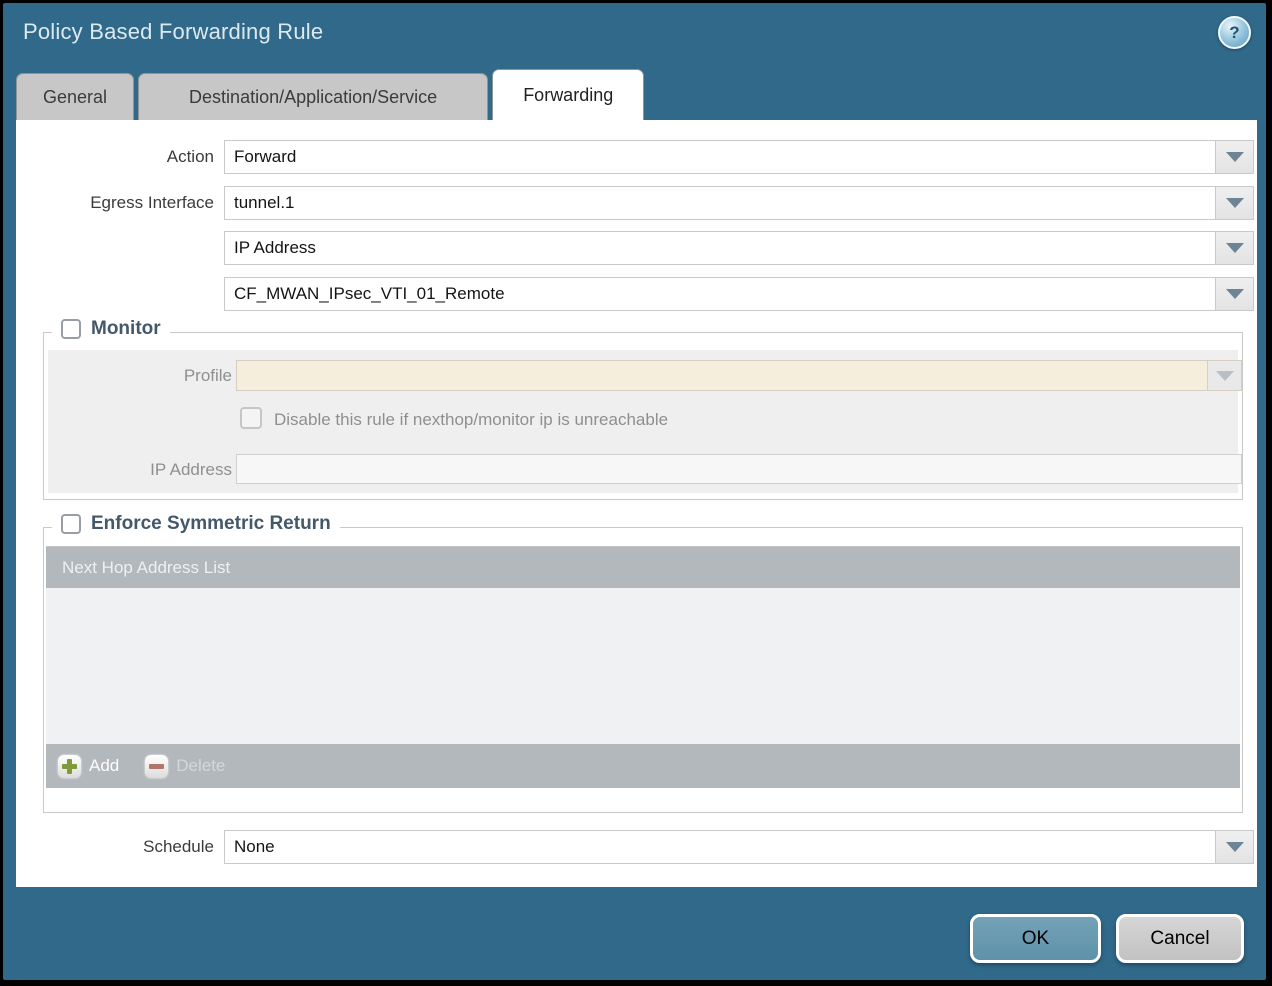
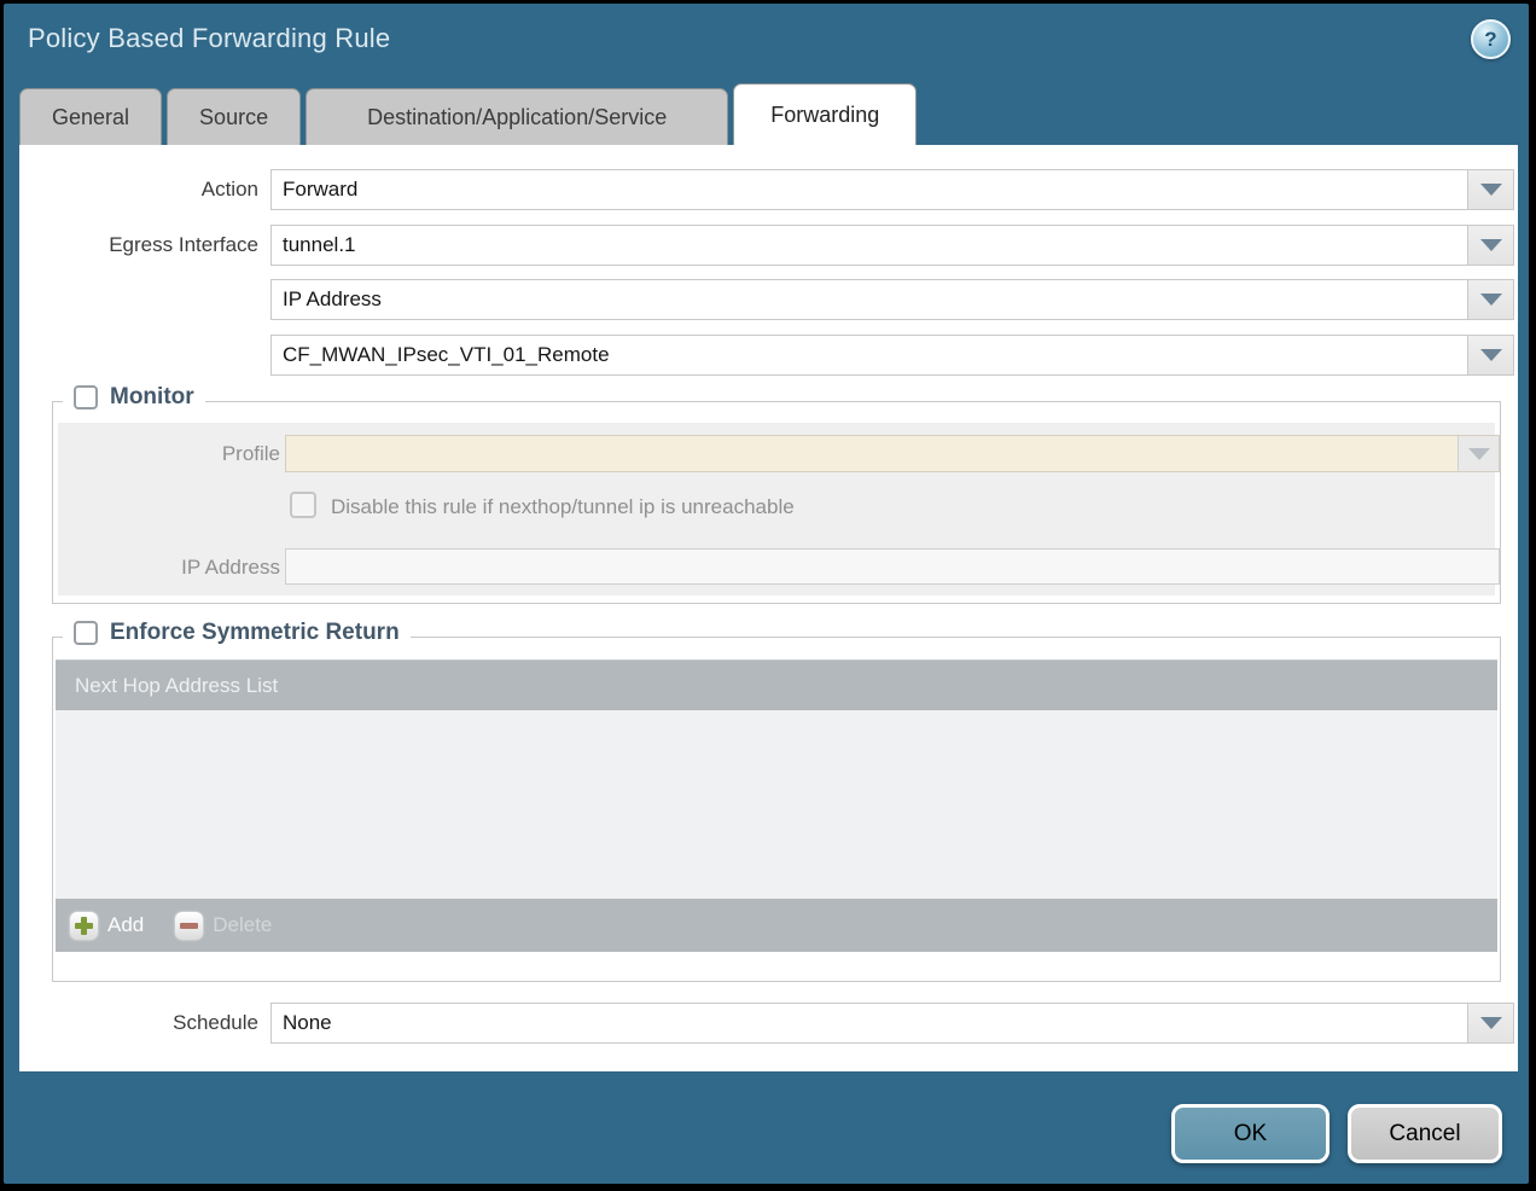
  Policy Based Forwarding Rule
  ?
  General
+ Source
  Destination/Application/Service
  Forwarding
  Action
  Forward
  Egress Interface
  tunnel.1
  IP Address
  CF_MWAN_IPsec_VTI_01_Remote
  Monitor
  Profile
- Disable this rule if nexthop/monitor ip is unreachable
+ Disable this rule if nexthop/tunnel ip is unreachable
  IP Address
  Enforce Symmetric Return
  Next Hop Address List
  Add
  Delete
  Schedule
  None
  OK
  Cancel
